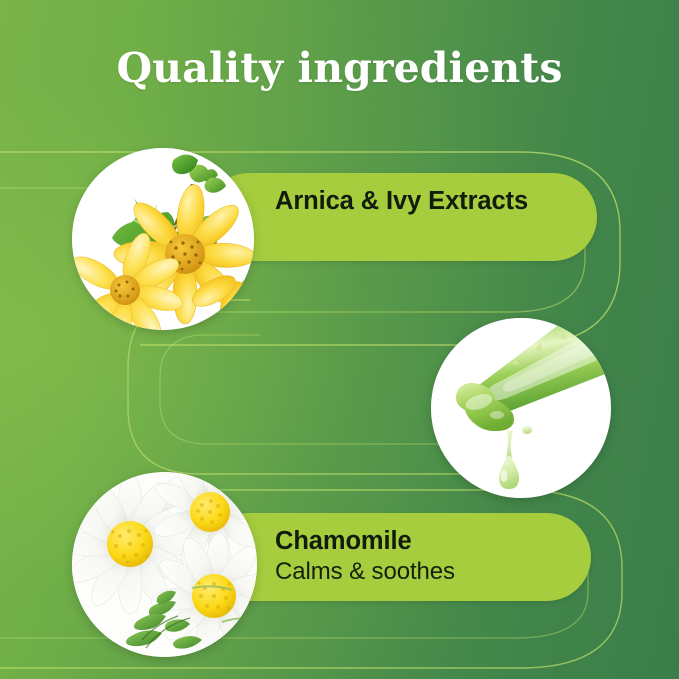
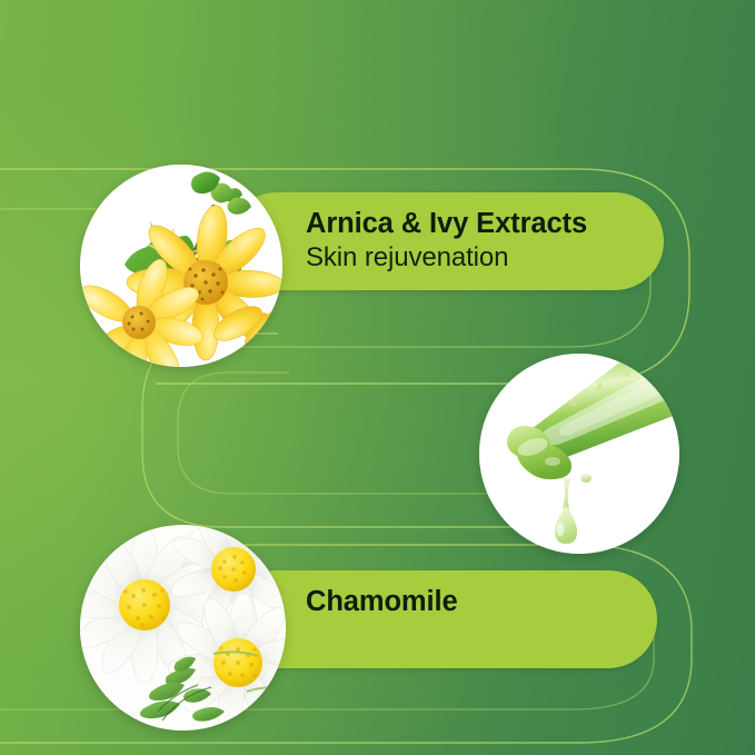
- Quality ingredients
  Arnica & Ivy Extracts
+ Skin rejuvenation
  Chamomile
- Calms & soothes
